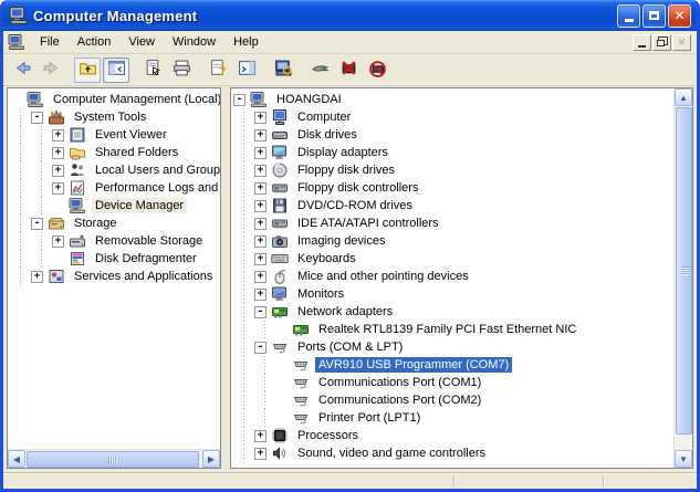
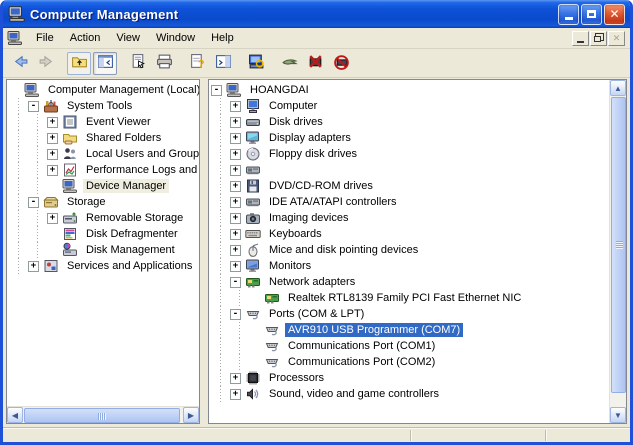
  Computer Management
  ✕
  File
  Action
  View
  Window
  Help
  ✕
  ?
  Computer Management (Local)
  -
  System Tools
  +
  Event Viewer
  +
  Shared Folders
  +
  Local Users and Group
  +
  Performance Logs and
  Device Manager
  -
  Storage
  +
  Removable Storage
  Disk Defragmenter
+ Disk Management
  +
  Services and Applications
  ◀
  ▶
  -
  HOANGDAI
  +
  Computer
  +
  Disk drives
  +
  Display adapters
  +
  Floppy disk drives
  +
- Floppy disk controllers
  +
  DVD/CD-ROM drives
  +
  IDE ATA/ATAPI controllers
  +
  Imaging devices
  +
  Keyboards
  +
- Mice and other pointing devices
+ Mice and disk pointing devices
  +
  Monitors
  -
  Network adapters
  Realtek RTL8139 Family PCI Fast Ethernet NIC
  -
  Ports (COM & LPT)
  AVR910 USB Programmer (COM7)
  Communications Port (COM1)
  Communications Port (COM2)
- Printer Port (LPT1)
  +
  Processors
  +
  Sound, video and game controllers
  ▲
  ▼
